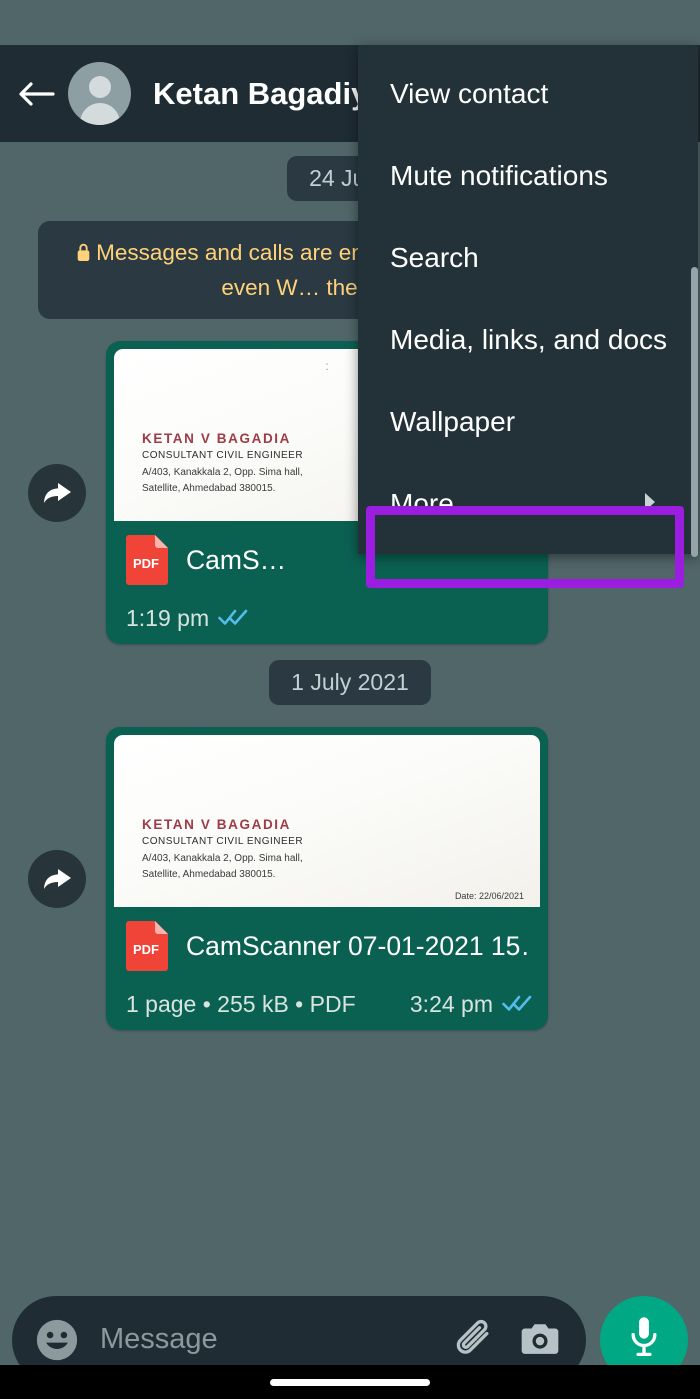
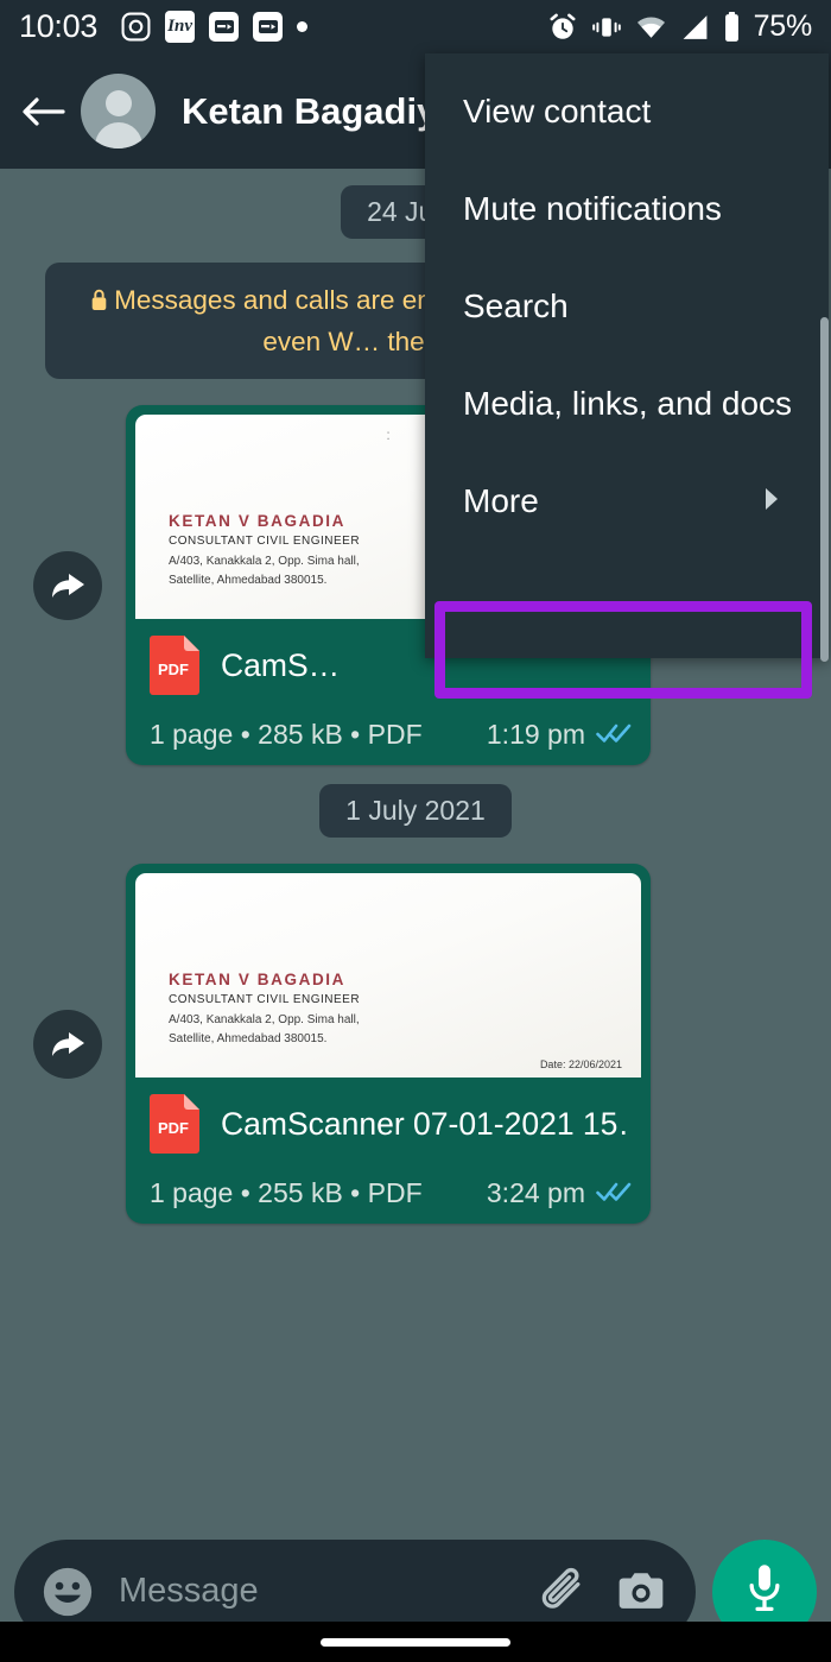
+ 10:03
+ Inv
+ 75%
  Ketan Bagadi
  :
  KETAN V BAGADIA
  CONSULTANT CIVIL ENGINEER
  A/403, Kanakkala 2, Opp. Sima hall,
  Satellite, Ahmedabad 380015.
  PDF
  CamS…
+ 1 page • 285 kB • PDF
  1:19 pm
  1 July 2021
  KETAN V BAGADIA
  CONSULTANT CIVIL ENGINEER
  A/403, Kanakkala 2, Opp. Sima hall,
  Satellite, Ahmedabad 380015.
  Date: 22/06/2021
  PDF
  CamScanner 07-01-2021 15
  1 page • 255 kB • PDF
  3:24 pm
  View contact
  Mute notifications
  Search
  Media, links, and docs
- Wallpaper
  More
  Message
